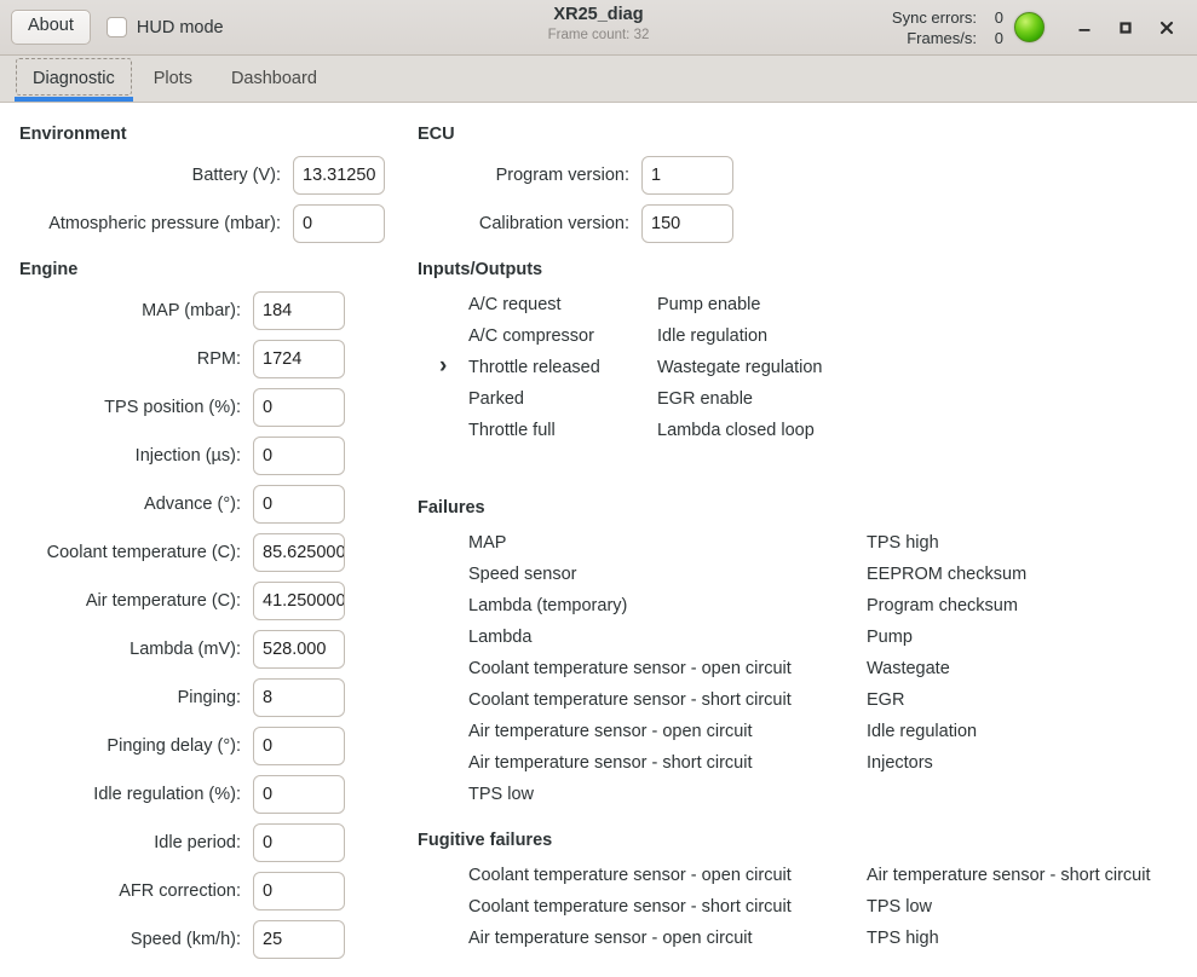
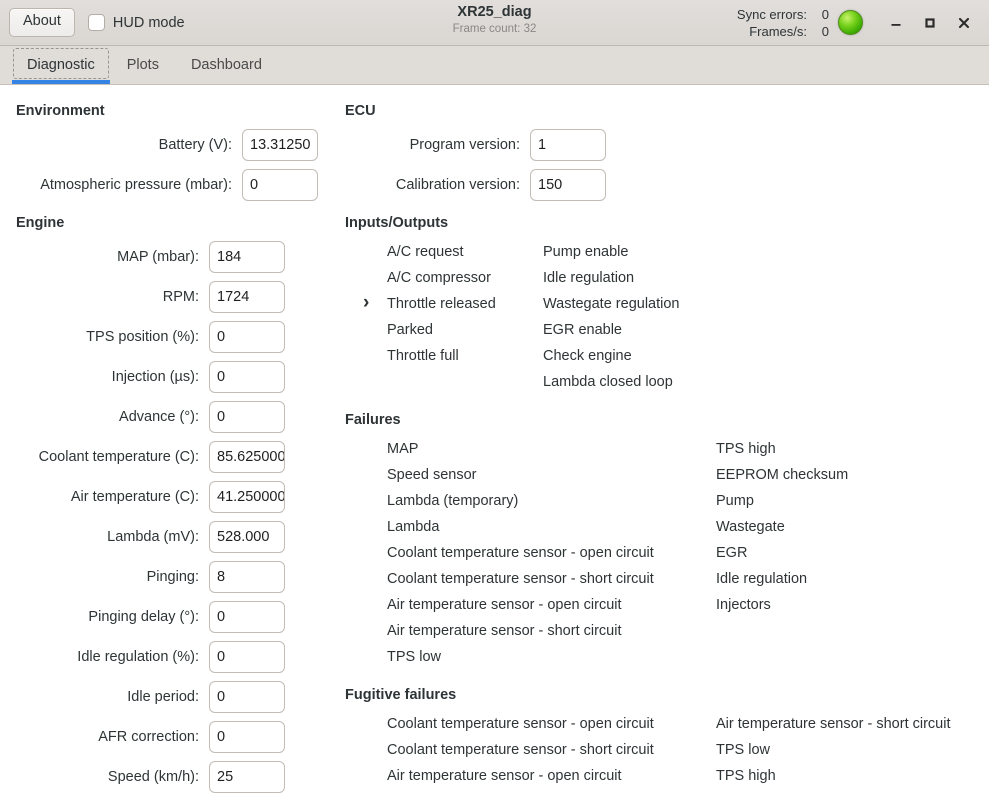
  About
  HUD mode
  XR25_diag
  Frame count: 32
  Sync errors:
  0
  Frames/s:
  0
  Diagnostic
  Plots
  Dashboard
  Environment
  Battery (V):
  13.31250
  Atmospheric pressure (mbar):
  0
  Engine
  MAP (mbar):
  184
  RPM:
  1724
  TPS position (%):
  0
  Injection (µs):
  0
  Advance (°):
  0
  Coolant temperature (C):
  85.625000
  Air temperature (C):
  41.250000
  Lambda (mV):
  528.000
  Pinging:
  8
  Pinging delay (°):
  0
  Idle regulation (%):
  0
  Idle period:
  0
  AFR correction:
  0
  Speed (km/h):
  25
  ECU
  Program version:
  1
  Calibration version:
  150
  Inputs/Outputs
  A/C request
  A/C compressor
  Throttle released
  Parked
  Throttle full
  Pump enable
  Idle regulation
  Wastegate regulation
  EGR enable
+ Check engine
  Lambda closed loop
  Failures
  MAP
  Speed sensor
  Lambda (temporary)
  Lambda
  Coolant temperature sensor - open circuit
  Coolant temperature sensor - short circuit
  Air temperature sensor - open circuit
  Air temperature sensor - short circuit
  TPS low
  TPS high
  EEPROM checksum
- Program checksum
  Pump
  Wastegate
  EGR
  Idle regulation
  Injectors
  Fugitive failures
  Coolant temperature sensor - open circuit
  Coolant temperature sensor - short circuit
  Air temperature sensor - open circuit
  Air temperature sensor - short circuit
  TPS low
  TPS high
